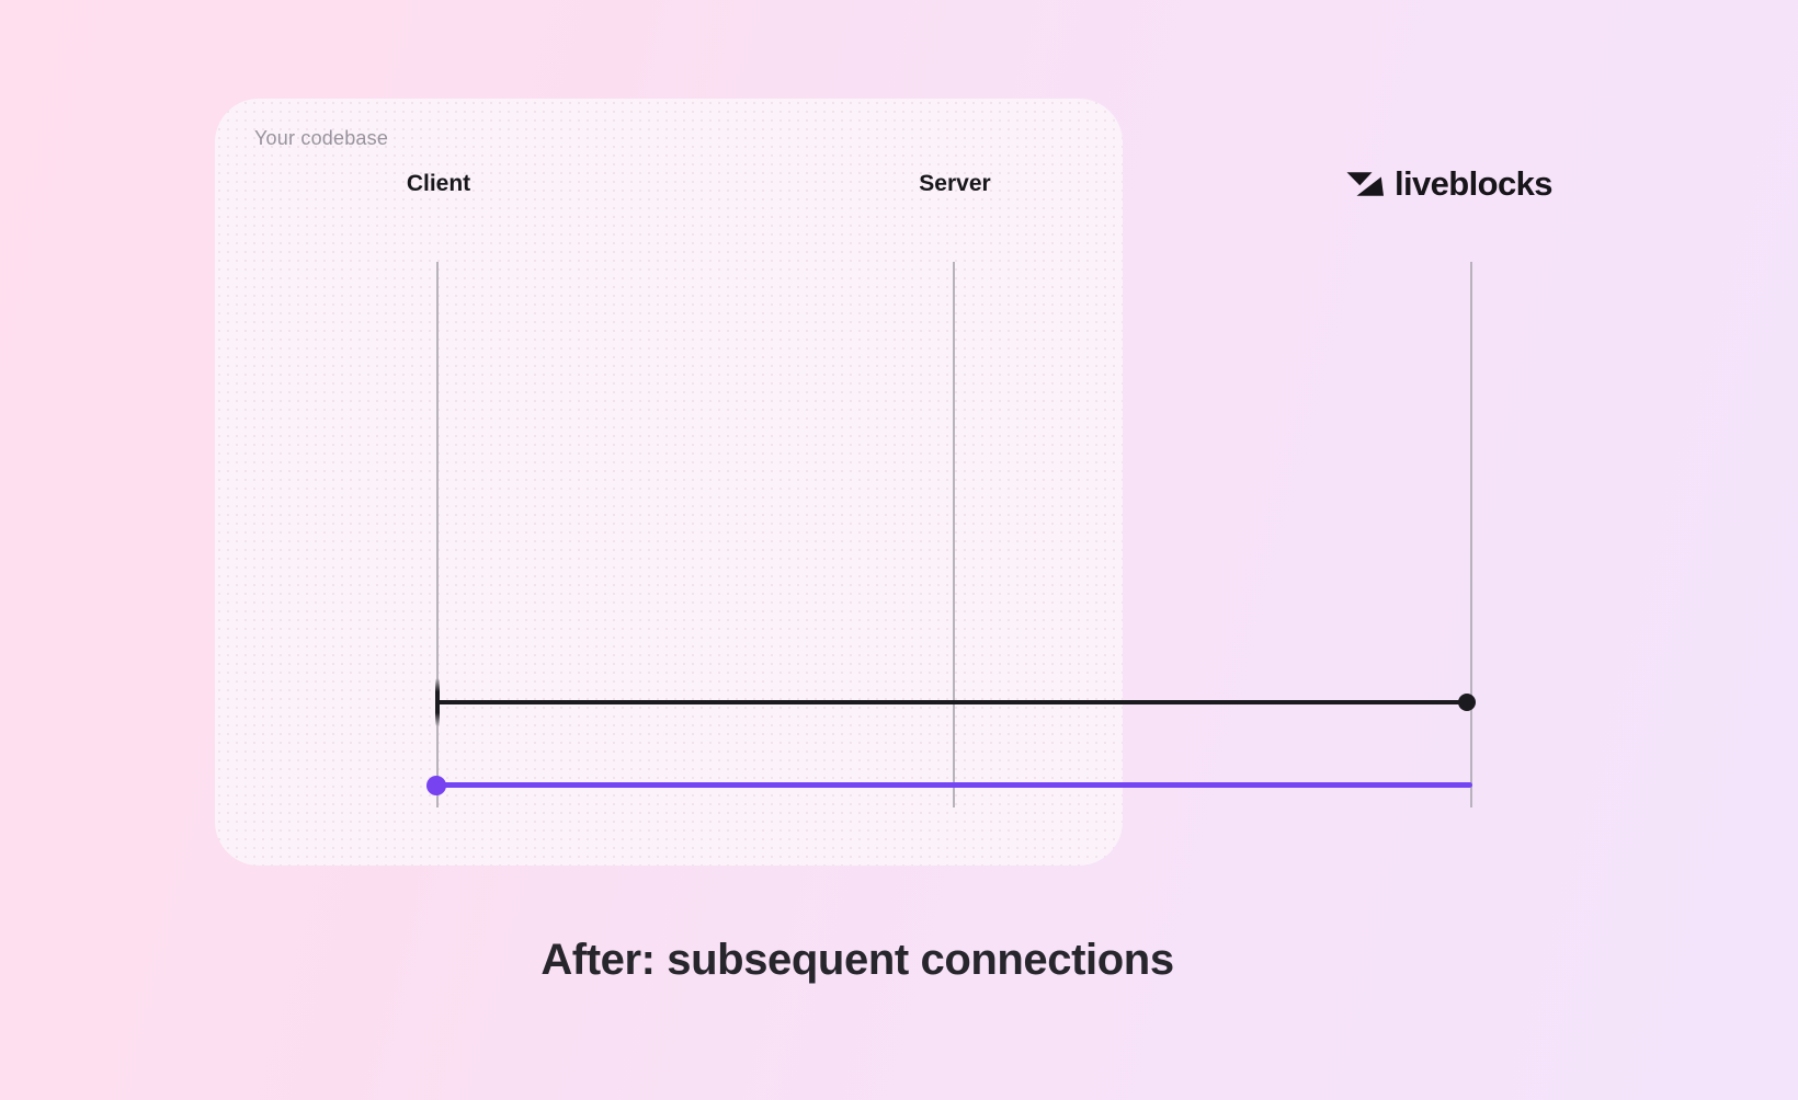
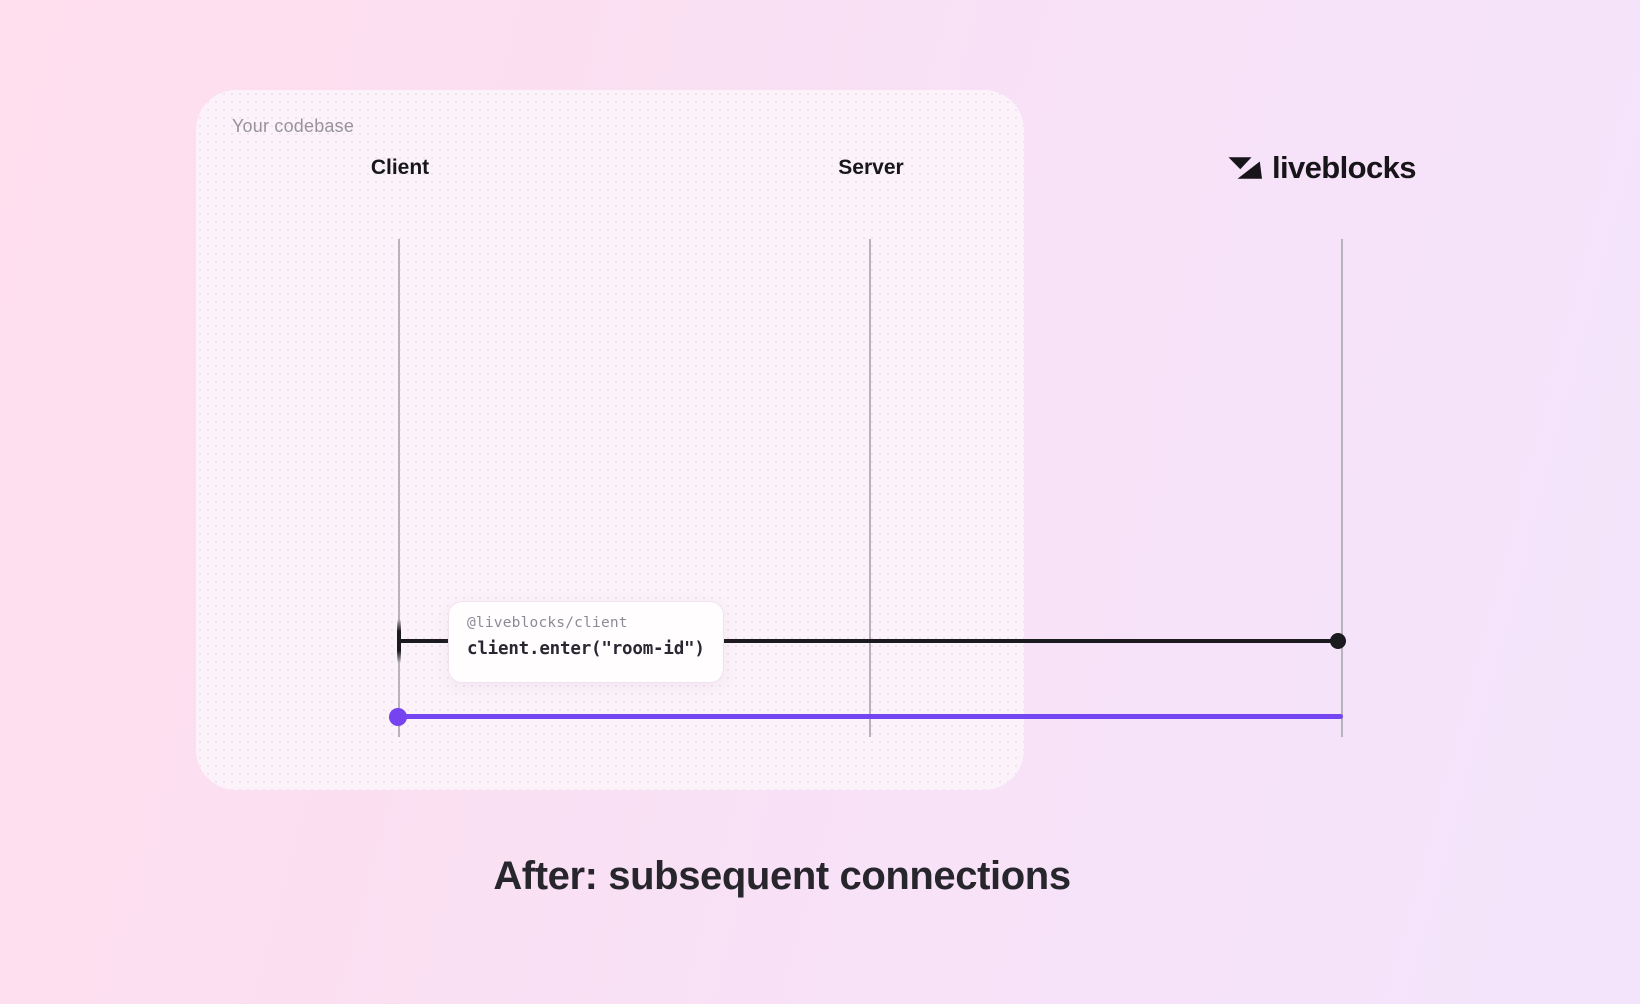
  Your codebase
  Client
  Server
  liveblocks
+ @liveblocks/client
+ client.enter("room-id")
  After: subsequent connections
